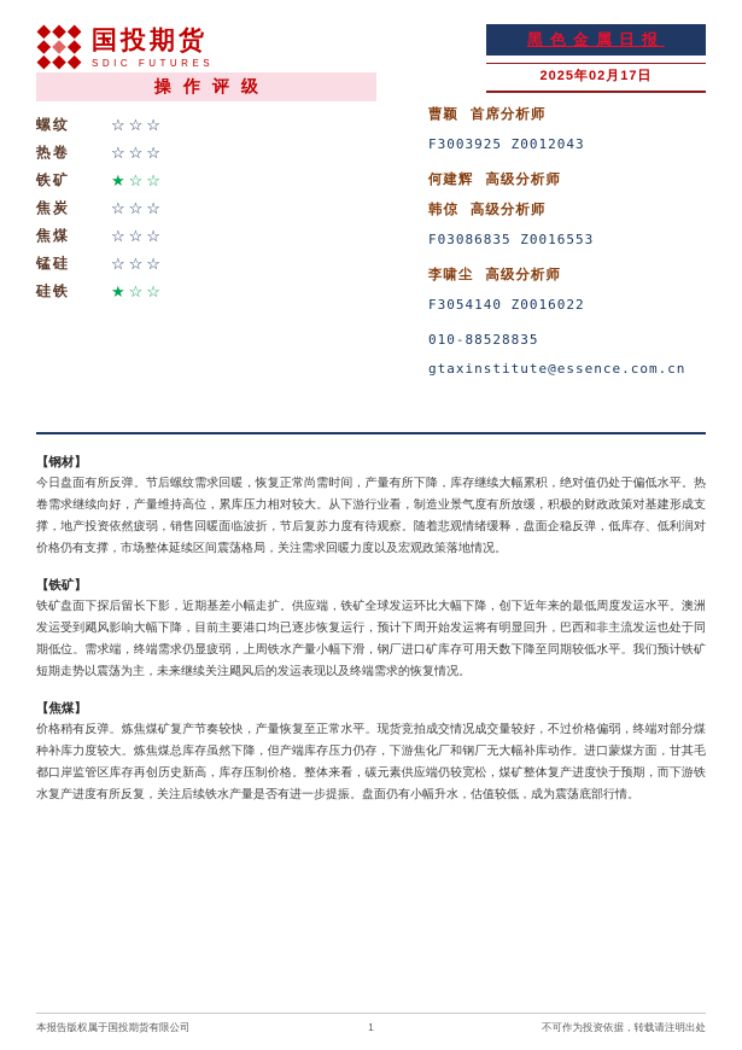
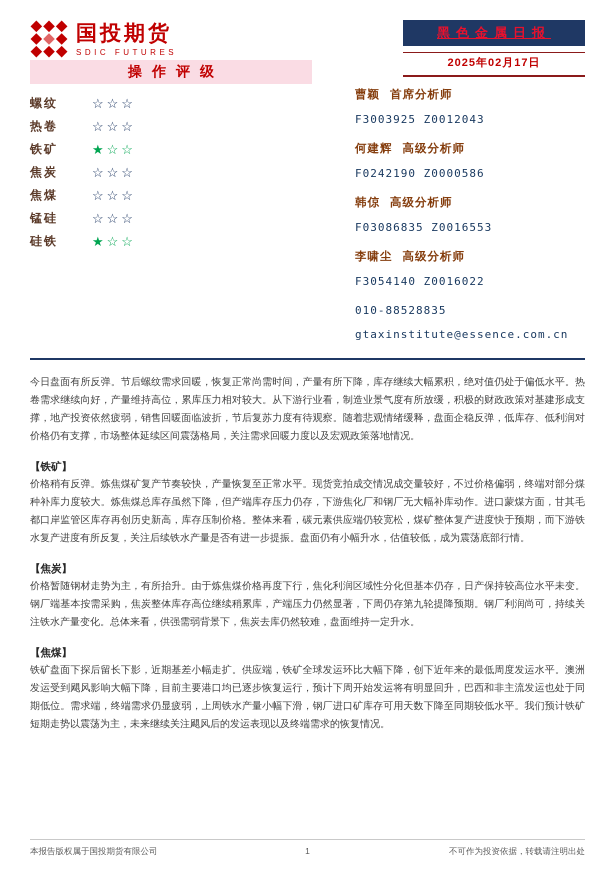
  国投期货
  SDIC FUTURES
  黑色金属日报
  2025年02月17日
  操作评级
  螺纹
  ☆☆☆
  热卷
  ☆☆☆
  铁矿
  ★☆☆
  焦炭
  ☆☆☆
  焦煤
  ☆☆☆
  锰硅
  ☆☆☆
  硅铁
  ★☆☆
  曹颖 首席分析师
  F3003925 Z0012043
  何建辉 高级分析师
+ F0242190 Z0000586
  韩倞 高级分析师
  F03086835 Z0016553
  李啸尘 高级分析师
  F3054140 Z0016022
  010-88528835
  gtaxinstitute@essence.com.cn
- 【钢材】
  今日盘面有所反弹。节后螺纹需求回暖，恢复正常尚需时间，产量有所下降，库存继续大幅累积，绝对值仍处于偏低水平。热卷需求继续向好，产量维持高位，累库压力相对较大。从下游行业看，制造业景气度有所放缓，积极的财政政策对基建形成支撑，地产投资依然疲弱，销售回暖面临波折，节后复苏力度有待观察。随着悲观情绪缓释，盘面企稳反弹，低库存、低利润对价格仍有支撑，市场整体延续区间震荡格局，关注需求回暖力度以及宏观政策落地情况。
  【铁矿】
- 铁矿盘面下探后留长下影，近期基差小幅走扩。供应端，铁矿全球发运环比大幅下降，创下近年来的最低周度发运水平。澳洲发运受到飓风影响大幅下降，目前主要港口均已逐步恢复运行，预计下周开始发运将有明显回升，巴西和非主流发运也处于同期低位。需求端，终端需求仍显疲弱，上周铁水产量小幅下滑，钢厂进口矿库存可用天数下降至同期较低水平。我们预计铁矿短期走势以震荡为主，未来继续关注飓风后的发运表现以及终端需求的恢复情况。
+ 价格稍有反弹。炼焦煤矿复产节奏较快，产量恢复至正常水平。现货竞拍成交情况成交量较好，不过价格偏弱，终端对部分煤种补库力度较大。炼焦煤总库存虽然下降，但产端库存压力仍存，下游焦化厂和钢厂无大幅补库动作。进口蒙煤方面，甘其毛都口岸监管区库存再创历史新高，库存压制价格。整体来看，碳元素供应端仍较宽松，煤矿整体复产进度快于预期，而下游铁水复产进度有所反复，关注后续铁水产量是否有进一步提振。盘面仍有小幅升水，估值较低，成为震荡底部行情。
+ 【焦炭】
+ 价格暂随钢材走势为主，有所抬升。由于炼焦煤价格再度下行，焦化利润区域性分化但基本仍存，日产保持较高位水平未变。钢厂端基本按需采购，焦炭整体库存高位继续稍累库，产端压力仍然显著，下周仍存第九轮提降预期。钢厂利润尚可，持续关注铁水产量变化。总体来看，供强需弱背景下，焦炭去库仍然较难，盘面维持一定升水。
  【焦煤】
- 价格稍有反弹。炼焦煤矿复产节奏较快，产量恢复至正常水平。现货竞拍成交情况成交量较好，不过价格偏弱，终端对部分煤种补库力度较大。炼焦煤总库存虽然下降，但产端库存压力仍存，下游焦化厂和钢厂无大幅补库动作。进口蒙煤方面，甘其毛都口岸监管区库存再创历史新高，库存压制价格。整体来看，碳元素供应端仍较宽松，煤矿整体复产进度快于预期，而下游铁水复产进度有所反复，关注后续铁水产量是否有进一步提振。盘面仍有小幅升水，估值较低，成为震荡底部行情。
+ 铁矿盘面下探后留长下影，近期基差小幅走扩。供应端，铁矿全球发运环比大幅下降，创下近年来的最低周度发运水平。澳洲发运受到飓风影响大幅下降，目前主要港口均已逐步恢复运行，预计下周开始发运将有明显回升，巴西和非主流发运也处于同期低位。需求端，终端需求仍显疲弱，上周铁水产量小幅下滑，钢厂进口矿库存可用天数下降至同期较低水平。我们预计铁矿短期走势以震荡为主，未来继续关注飓风后的发运表现以及终端需求的恢复情况。
  本报告版权属于国投期货有限公司
  1
  不可作为投资依据，转载请注明出处
